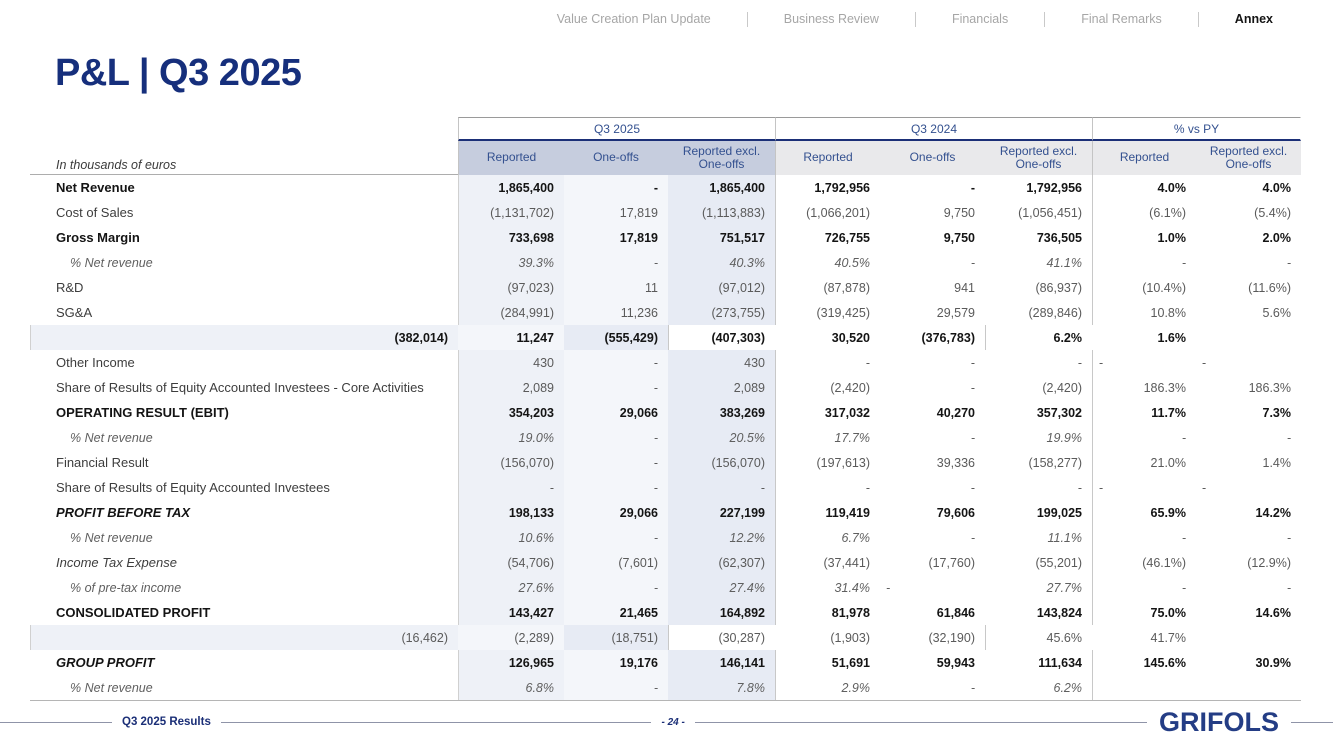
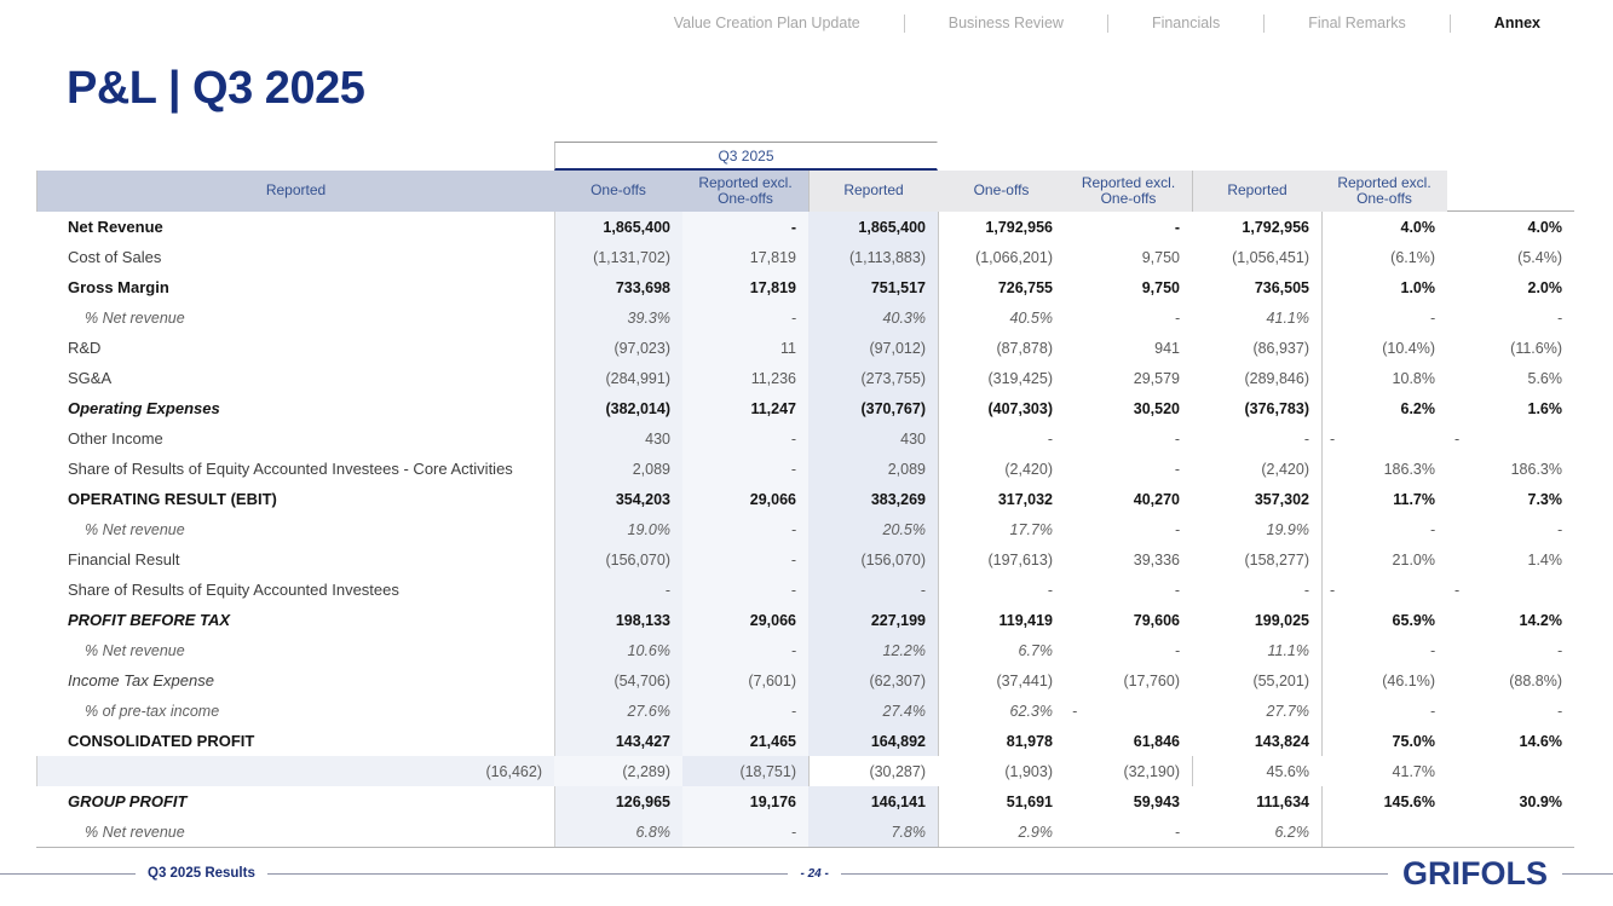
  Value Creation Plan Update
  Business Review
  Financials
  Final Remarks
  Annex
  P&L | Q3 2025
  Q3 2025
- Q3 2024
- % vs PY
- In thousands of euros
  Reported
  One-offs
  Reported excl. One-offs
  Reported
  One-offs
  Reported excl. One-offs
  Reported
  Reported excl. One-offs
  Net Revenue
  1,865,400
  -
  1,865,400
  1,792,956
  -
  1,792,956
  4.0%
  4.0%
  Cost of Sales
  (1,131,702)
  17,819
  (1,113,883)
  (1,066,201)
  9,750
  (1,056,451)
  (6.1%)
  (5.4%)
  Gross Margin
  733,698
  17,819
  751,517
  726,755
  9,750
  736,505
  1.0%
  2.0%
  % Net revenue
  39.3%
  -
  40.3%
  40.5%
  -
  41.1%
  -
  -
  R&D
  (97,023)
  11
  (97,012)
  (87,878)
  941
  (86,937)
  (10.4%)
  (11.6%)
  SG&A
  (284,991)
  11,236
  (273,755)
  (319,425)
  29,579
  (289,846)
  10.8%
  5.6%
+ Operating Expenses
  (382,014)
  11,247
- (555,429)
+ (370,767)
  (407,303)
  30,520
  (376,783)
  6.2%
  1.6%
  Other Income
  430
  -
  430
  -
  -
  -
  -
  -
  Share of Results of Equity Accounted Investees - Core Activities
  2,089
  -
  2,089
  (2,420)
  -
  (2,420)
  186.3%
  186.3%
  OPERATING RESULT (EBIT)
  354,203
  29,066
  383,269
  317,032
  40,270
  357,302
  11.7%
  7.3%
  % Net revenue
  19.0%
  -
  20.5%
  17.7%
  -
  19.9%
  -
  -
  Financial Result
  (156,070)
  -
  (156,070)
  (197,613)
  39,336
  (158,277)
  21.0%
  1.4%
  Share of Results of Equity Accounted Investees
  -
  -
  -
  -
  -
  -
  -
  -
  PROFIT BEFORE TAX
  198,133
  29,066
  227,199
  119,419
  79,606
  199,025
  65.9%
  14.2%
  % Net revenue
  10.6%
  -
  12.2%
  6.7%
  -
  11.1%
  -
  -
  Income Tax Expense
  (54,706)
  (7,601)
  (62,307)
  (37,441)
  (17,760)
  (55,201)
  (46.1%)
- (12.9%)
+ (88.8%)
  % of pre-tax income
  27.6%
  -
  27.4%
- 31.4%
+ 62.3%
  -
  27.7%
  -
  -
  CONSOLIDATED PROFIT
  143,427
  21,465
  164,892
  81,978
  61,846
  143,824
  75.0%
  14.6%
  (16,462)
  (2,289)
  (18,751)
  (30,287)
  (1,903)
  (32,190)
  45.6%
  41.7%
  GROUP PROFIT
  126,965
  19,176
  146,141
  51,691
  59,943
  111,634
  145.6%
  30.9%
  % Net revenue
  6.8%
  -
  7.8%
  2.9%
  -
  6.2%
  Q3 2025 Results
  - 24 -
  GRIFOLS
